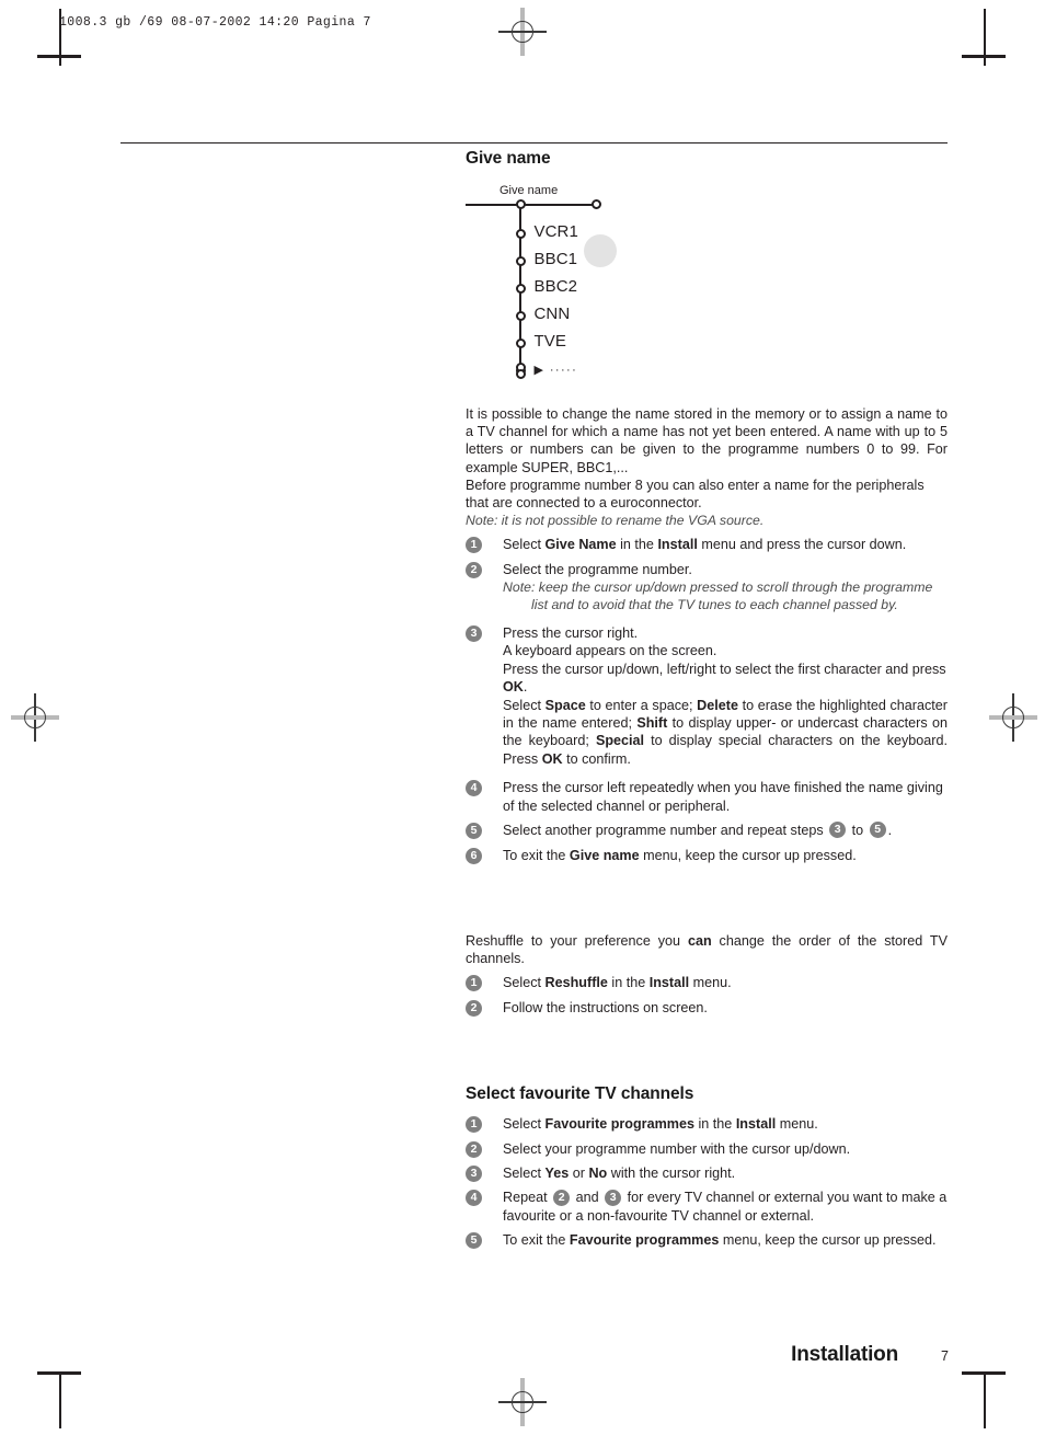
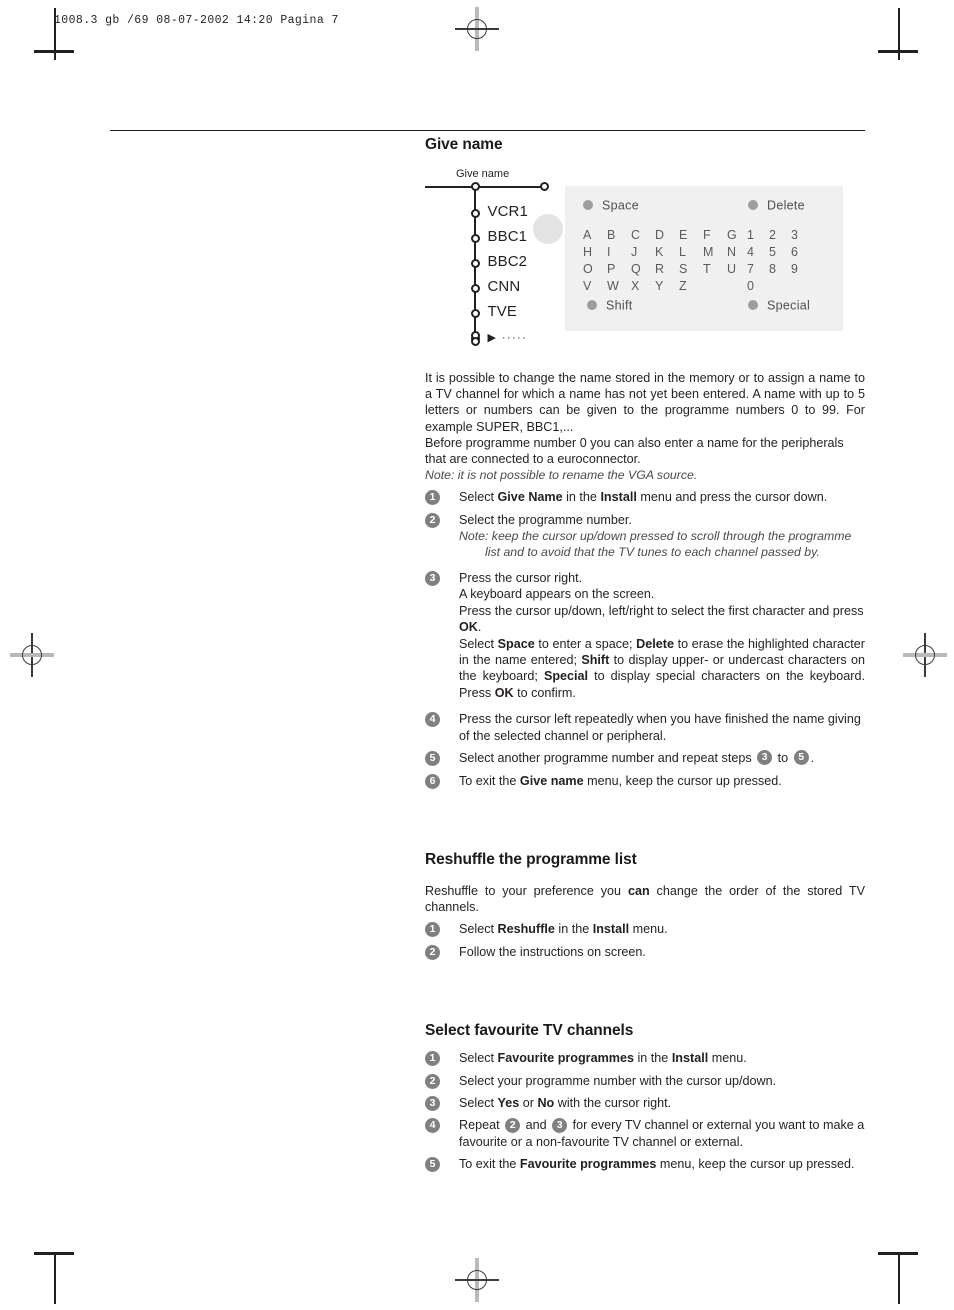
  1008.3 gb /69 08-07-2002 14:20 Pagina 7
  Give name
  Give name
  VCR1
  BBC1
  BBC2
  CNN
  TVE
  ▶ ·····
+ Space
+ Delete
+ A B C D E F G
+ H I J K L M N
+ O P Q R S T U
+ V W X Y Z
+ 1 2 3
+ 4 5 6
+ 7 8 9
+ 0
+ Shift
+ Special
  It is possible to change the name stored in the memory or to assign a name to a TV channel for which a name has not yet been entered. A name with up to 5 letters or numbers can be given to the programme numbers 0 to 99. For example SUPER, BBC1,...
- Before programme number 8 you can also enter a name for the peripherals that are connected to a euroconnector.
+ Before programme number 0 you can also enter a name for the peripherals that are connected to a euroconnector.
  Note: it is not possible to rename the VGA source.
  1
  Select Give Name in the Install menu and press the cursor down.
  2
  Select the programme number.
  Note: keep the cursor up/down pressed to scroll through the programme list and to avoid that the TV tunes to each channel passed by.
  3
  Press the cursor right.
  A keyboard appears on the screen.
  Press the cursor up/down, left/right to select the first character and press OK.
  Select Space to enter a space; Delete to erase the highlighted character in the name entered; Shift to display upper- or undercast characters on the keyboard; Special to display special characters on the keyboard. Press OK to confirm.
  4
  Press the cursor left repeatedly when you have finished the name giving of the selected channel or peripheral.
  5
  Select another programme number and repeat steps 3 to 5 .
  6
  To exit the Give name menu, keep the cursor up pressed.
+ Reshuffle the programme list
  Reshuffle to your preference you can change the order of the stored TV channels.
  1
  Select Reshuffle in the Install menu.
  2
  Follow the instructions on screen.
  Select favourite TV channels
  1
  Select Favourite programmes in the Install menu.
  2
  Select your programme number with the cursor up/down.
  3
  Select Yes or No with the cursor right.
  4
  Repeat 2 and 3 for every TV channel or external you want to make a favourite or a non-favourite TV channel or external.
  5
  To exit the Favourite programmes menu, keep the cursor up pressed.
- Installation 7
